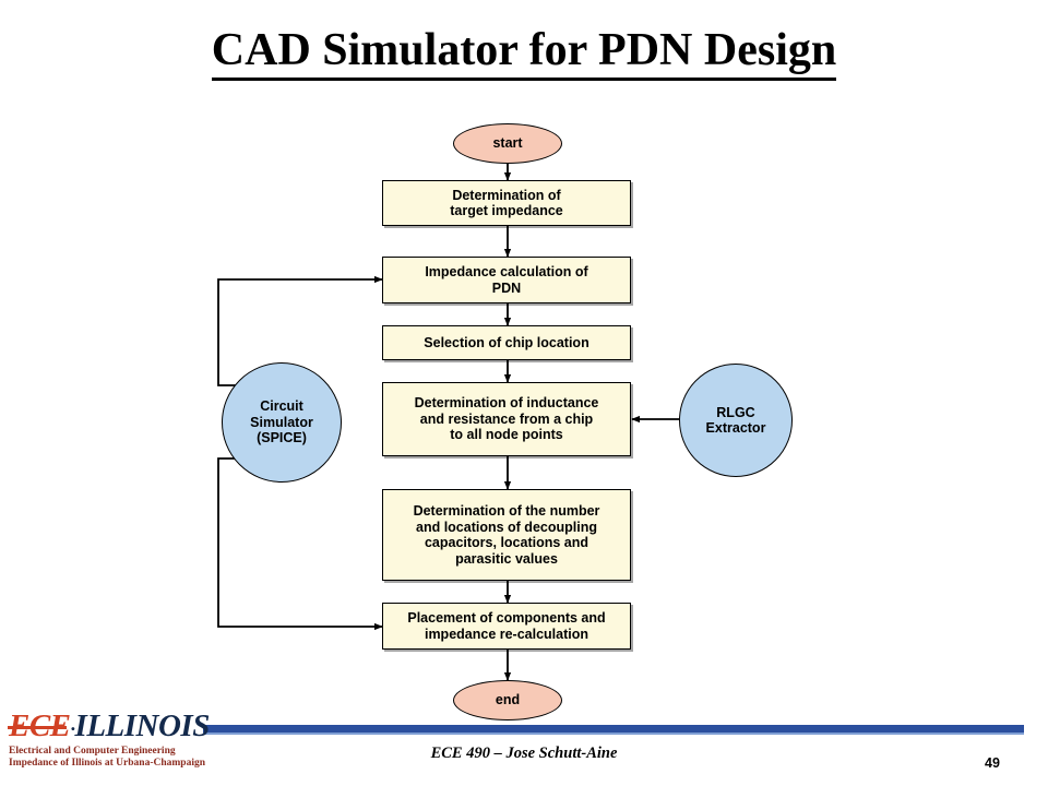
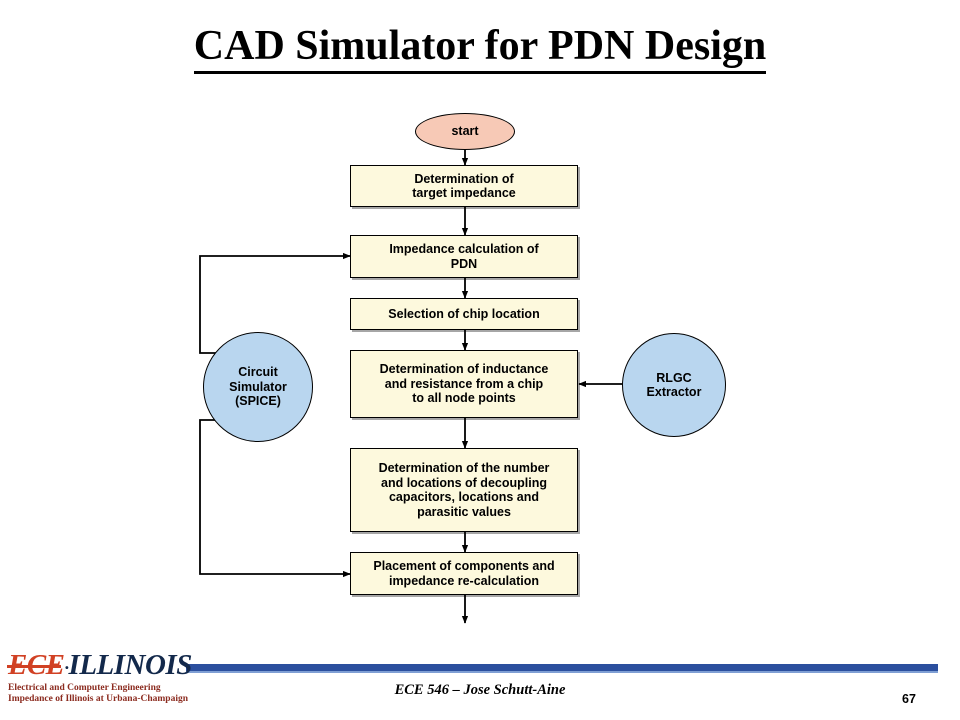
  CAD Simulator for PDN Design
  start
  Determination of
  target impedance
  Impedance calculation of
  PDN
  Selection of chip location
  Determination of inductance
  and resistance from a chip
  to all node points
  Determination of the number
  and locations of decoupling
  capacitors, locations and
  parasitic values
  Placement of components and
  impedance re-calculation
- end
  Circuit
  Simulator
  (SPICE)
  RLGC
  Extractor
  ECE·ILLINOIS
  Electrical and Computer Engineering
  Impedance of Illinois at Urbana-Champaign
- ECE 490 – Jose Schutt-Aine
+ ECE 546 – Jose Schutt-Aine
- 49
+ 67
